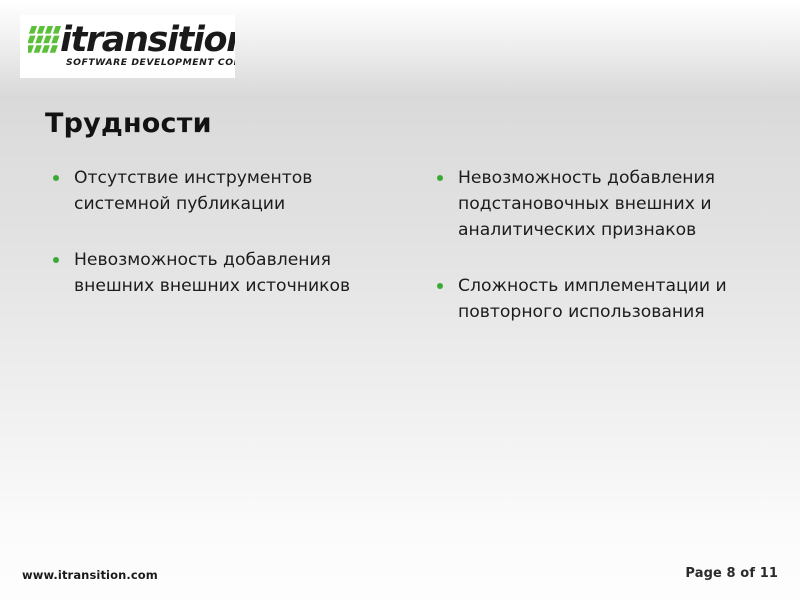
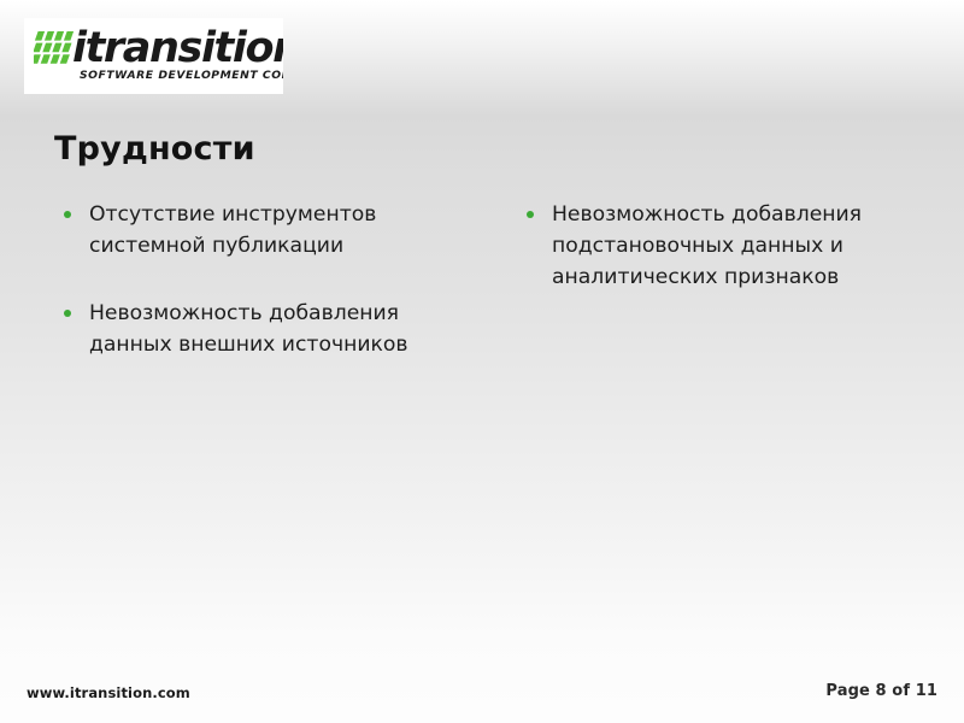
  itransitio
  SOFTWARE DEVELOPMENT CO
  Трудности
  Отсутствие инструментов системной публикации
- Невозможность добавления внешних внешних источников
+ Невозможность добавления данных внешних источников
- Невозможность добавления подстановочных внешних и аналитических признаков
+ Невозможность добавления подстановочных данных и аналитических признаков
- Сложность имплементации и повторного использования
  www.itransition.com
  Page 8 of 11
